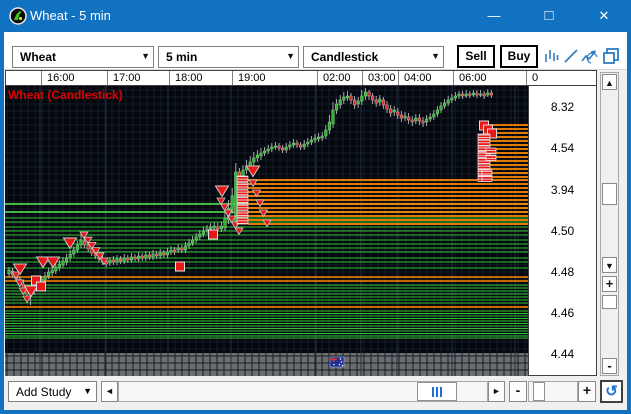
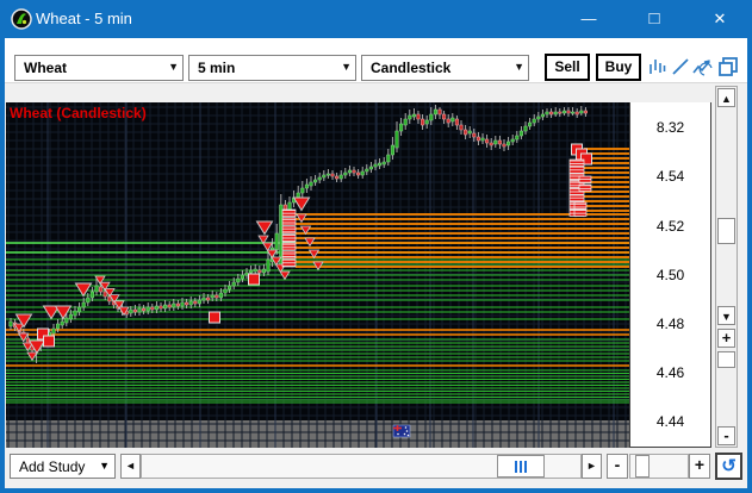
  Wheat - 5 min
  —
  □
  ✕
  Wheat
  ▼
  5 min
  ▼
  Candlestick
  ▼
  Sell
  Buy
- 16:00
- 17:00
- 18:00
- 19:00
- 02:00
- 03:00
- 04:00
- 06:00
- 0
  Wheat (Candlestick)
  8.32
  4.54
- 3.94
+ 4.52
  4.50
  4.48
  4.46
  4.44
  ▲
  ▼
  +
  -
  Add Study
  ▼
  ◄
  ►
  -
  +
  ↺
